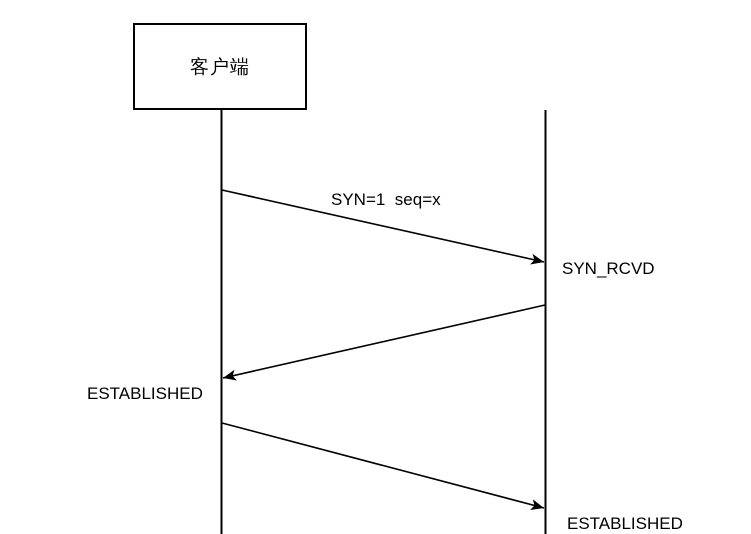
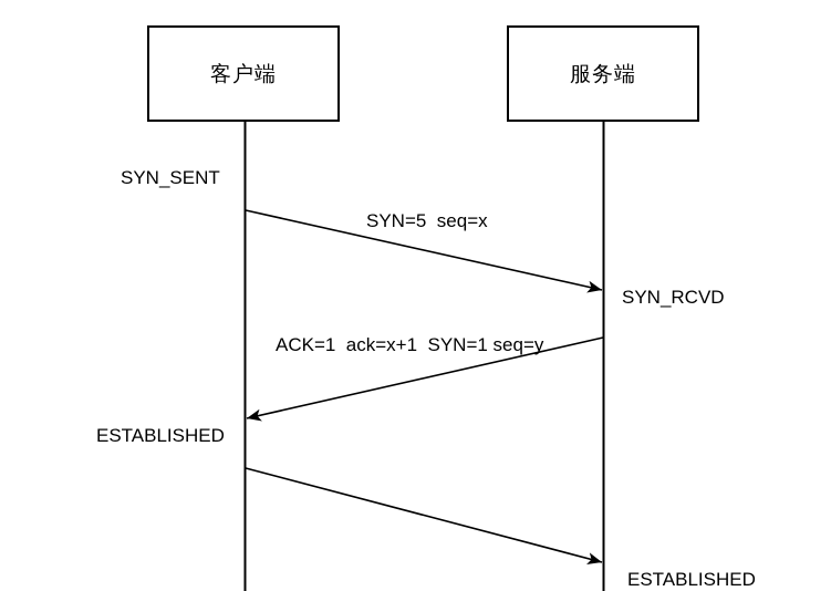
  客户端
+ 服务端
+ SYN_SENT
  SYN_RCVD
  ESTABLISHED
  ESTABLISHED
- SYN=1 seq=x
+ SYN=5 seq=x
+ ACK=1 ack=x+1 SYN=1 seq=y
